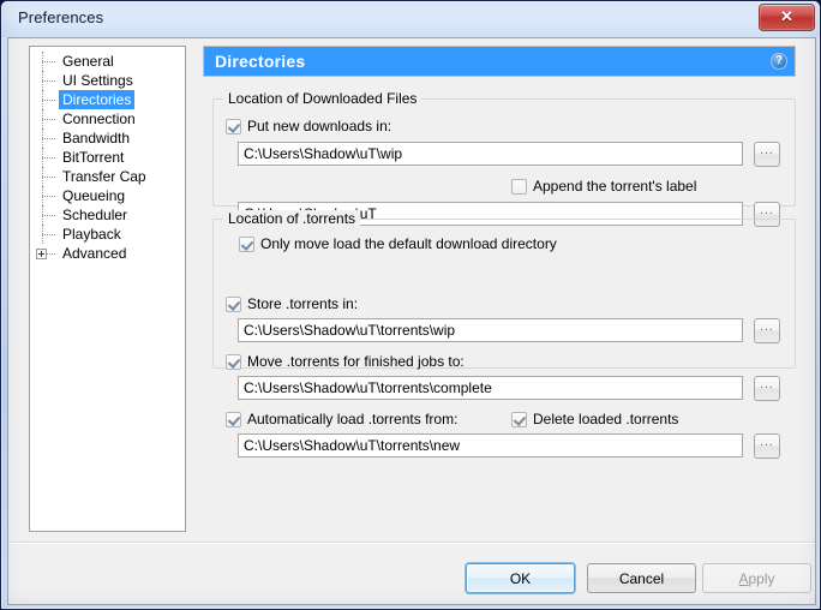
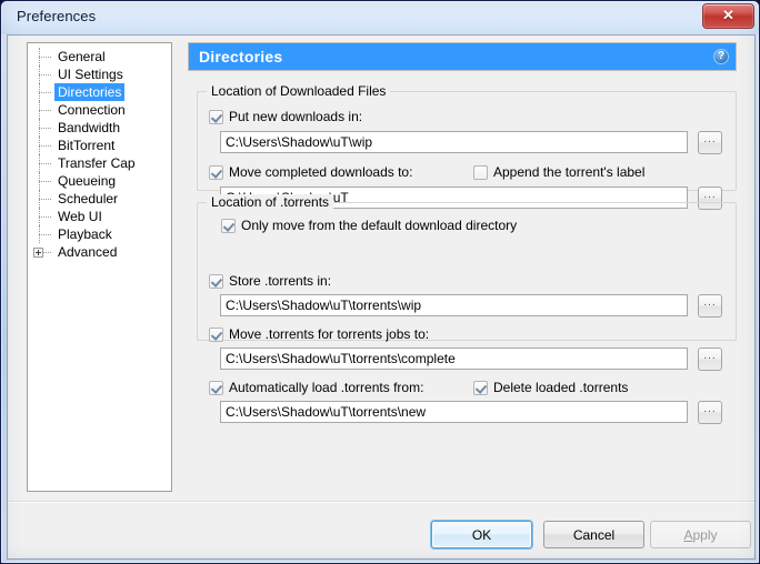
  Preferences
  ✕
  General
  UI Settings
  Directories
  Connection
  Bandwidth
  BitTorrent
  Transfer Cap
  Queueing
  Scheduler
+ Web UI
  Playback
  Advanced
  Directories
  ?
  Location of Downloaded Files
  Put new downloads in:
  C:\Users\Shadow\uT\wip
  ...
+ Move completed downloads to:
  Append the torrent's label
  ...
- Only move load the default download directory
+ Only move from the default download directory
  Location of .torrents
  Store .torrents in:
  C:\Users\Shadow\uT\torrents\wip
  ...
- Move .torrents for finished jobs to:
+ Move .torrents for torrents jobs to:
  C:\Users\Shadow\uT\torrents\complete
  ...
  Automatically load .torrents from:
  Delete loaded .torrents
  C:\Users\Shadow\uT\torrents\new
  ...
  OK
  Cancel
  Apply
